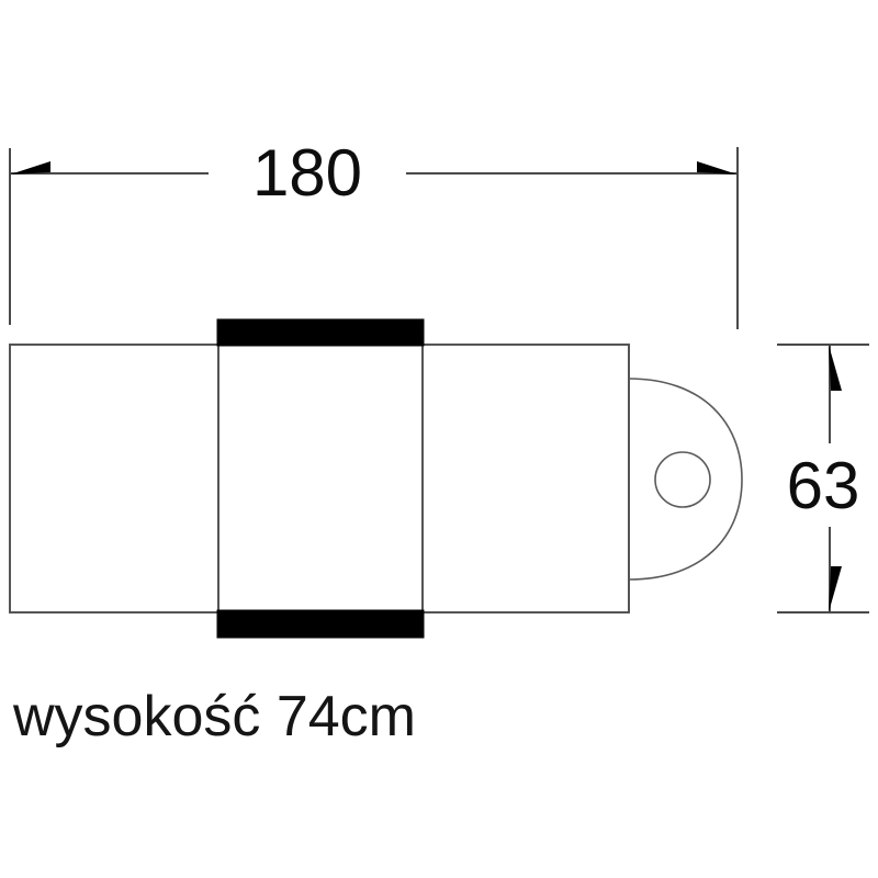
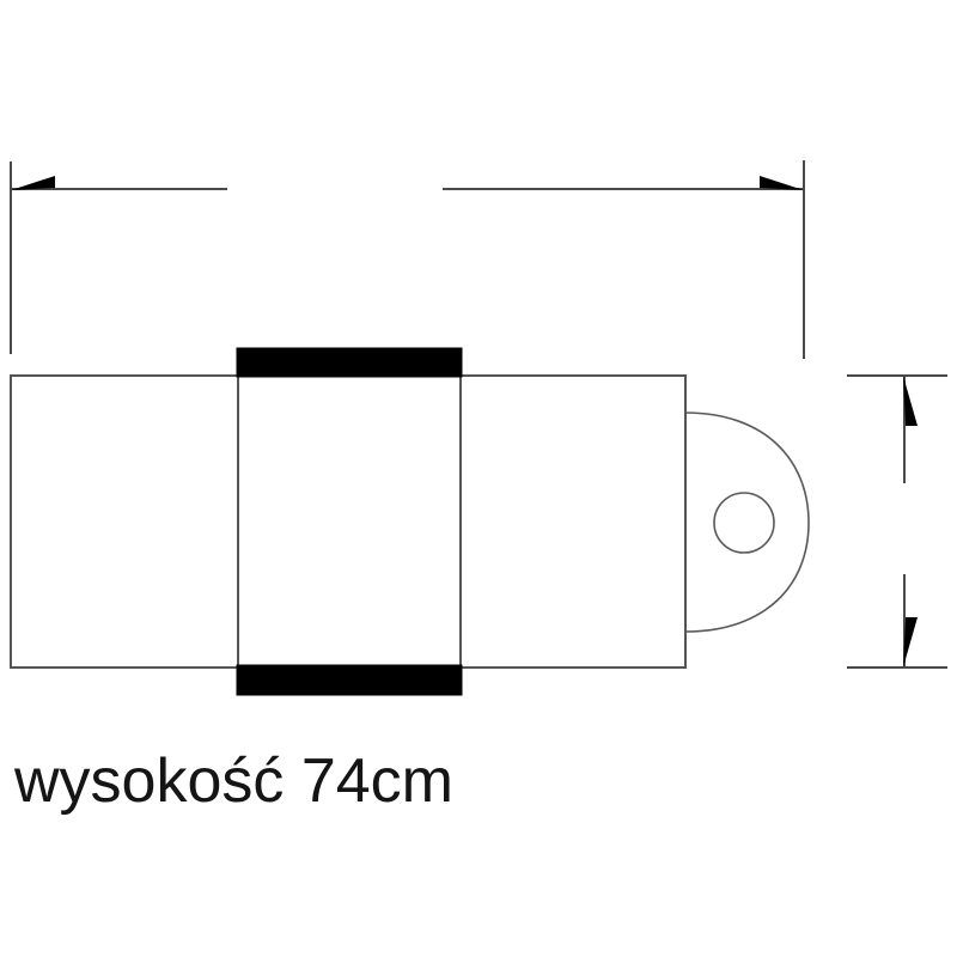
- 180
- 63
  wysokość 74cm
